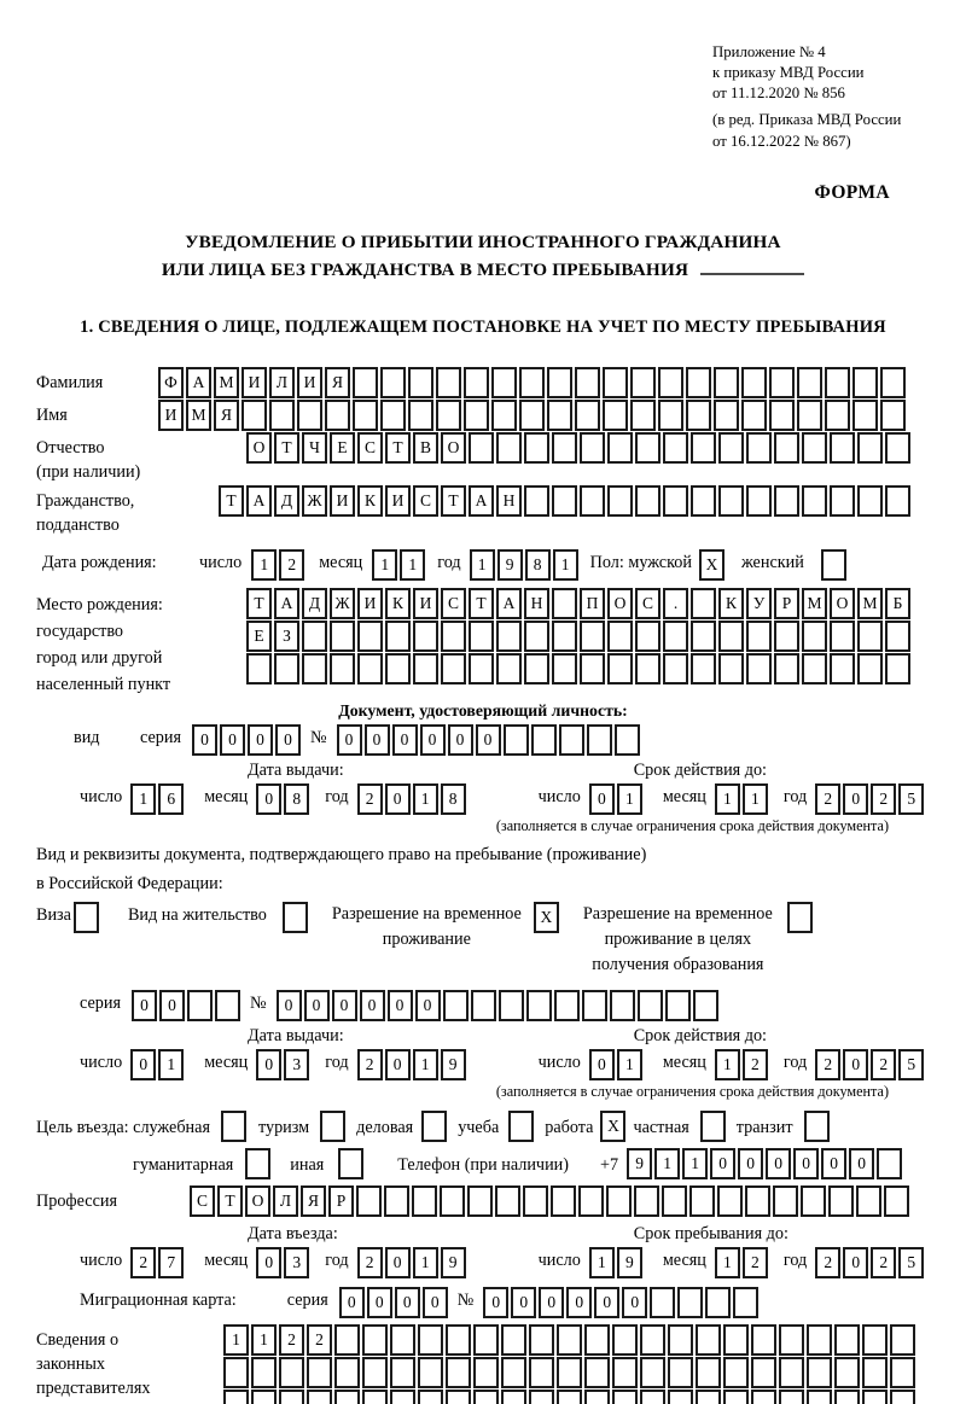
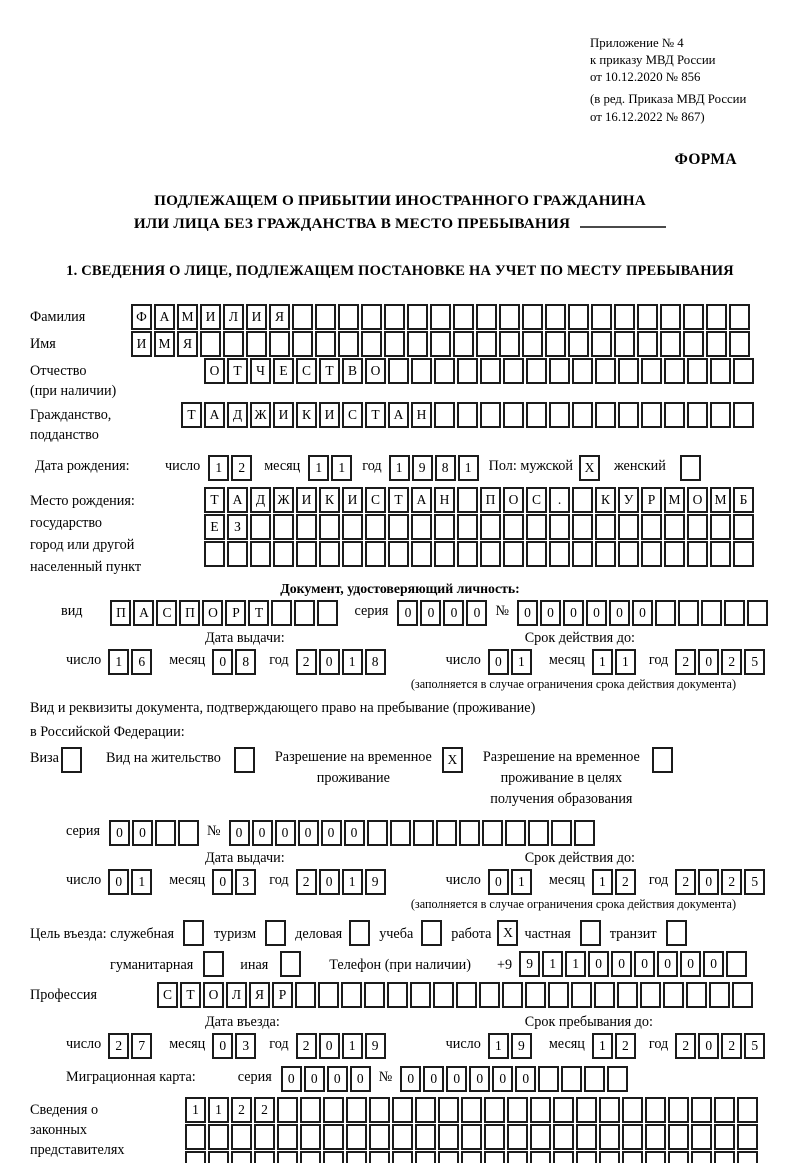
  Приложение № 4
  к приказу МВД России
- от 11.12.2020 № 856
+ от 10.12.2020 № 856
  (в ред. Приказа МВД России
  от 16.12.2022 № 867)
  ФОРМА
- УВЕДОМЛЕНИЕ О ПРИБЫТИИ ИНОСТРАННОГО ГРАЖДАНИНА
+ ПОДЛЕЖАЩЕМ О ПРИБЫТИИ ИНОСТРАННОГО ГРАЖДАНИНА
  ИЛИ ЛИЦА БЕЗ ГРАЖДАНСТВА В МЕСТО ПРЕБЫВАНИЯ
  1. СВЕДЕНИЯ О ЛИЦЕ, ПОДЛЕЖАЩЕМ ПОСТАНОВКЕ НА УЧЕТ ПО МЕСТУ ПРЕБЫВАНИЯ
  Фамилия
  Ф А М И Л И Я
  Имя
  И М Я
  Отчество
  (при наличии)
  О Т Ч Е С Т В О
  Гражданство,
  подданство
  Т А Д Ж И К И С Т А Н
  Дата рождения:
  число
  1 2
  месяц
  1 1
  год
  1 9 8 1
  Пол: мужской
  X
  женский
  Место рождения:
  государство
  город или другой
  населенный пункт
  Т А Д Ж И К И С Т А Н П О С . К У Р М О М Б Е З
  Документ, удостоверяющий личность:
  вид
+ П А С П О Р Т
  серия
  0 0 0 0
  №
  0 0 0 0 0 0
  Дата выдачи:
  Срок действия до:
  число
  1 6
  месяц
  0 8
  год
  2 0 1 8
  число
  0 1
  месяц
  1 1
  год
  2 0 2 5
  (заполняется в случае ограничения срока действия документа)
  Вид и реквизиты документа, подтверждающего право на пребывание (проживание)
  в Российской Федерации:
  Виза
  Вид на жительство
  Разрешение на временное
  проживание
  X
  Разрешение на временное
  проживание в целях
  получения образования
  серия
  0 0
  №
  0 0 0 0 0 0
  Дата выдачи:
  Срок действия до:
  число
  0 1
  месяц
  0 3
  год
  2 0 1 9
  число
  0 1
  месяц
  1 2
  год
  2 0 2 5
  (заполняется в случае ограничения срока действия документа)
  Цель въезда: служебная
  туризм
  деловая
  учеба
  работа
  X
  частная
  транзит
  гуманитарная
  иная
  Телефон (при наличии)
- +7
+ +9
  9 1 1 0 0 0 0 0 0
  Профессия
  С Т О Л Я Р
  Дата въезда:
  Срок пребывания до:
  число
  2 7
  месяц
  0 3
  год
  2 0 1 9
  число
  1 9
  месяц
  1 2
  год
  2 0 2 5
  Миграционная карта:
  серия
  0 0 0 0
  №
  0 0 0 0 0 0
  Сведения о
  законных
  представителях
  1 1 2 2
